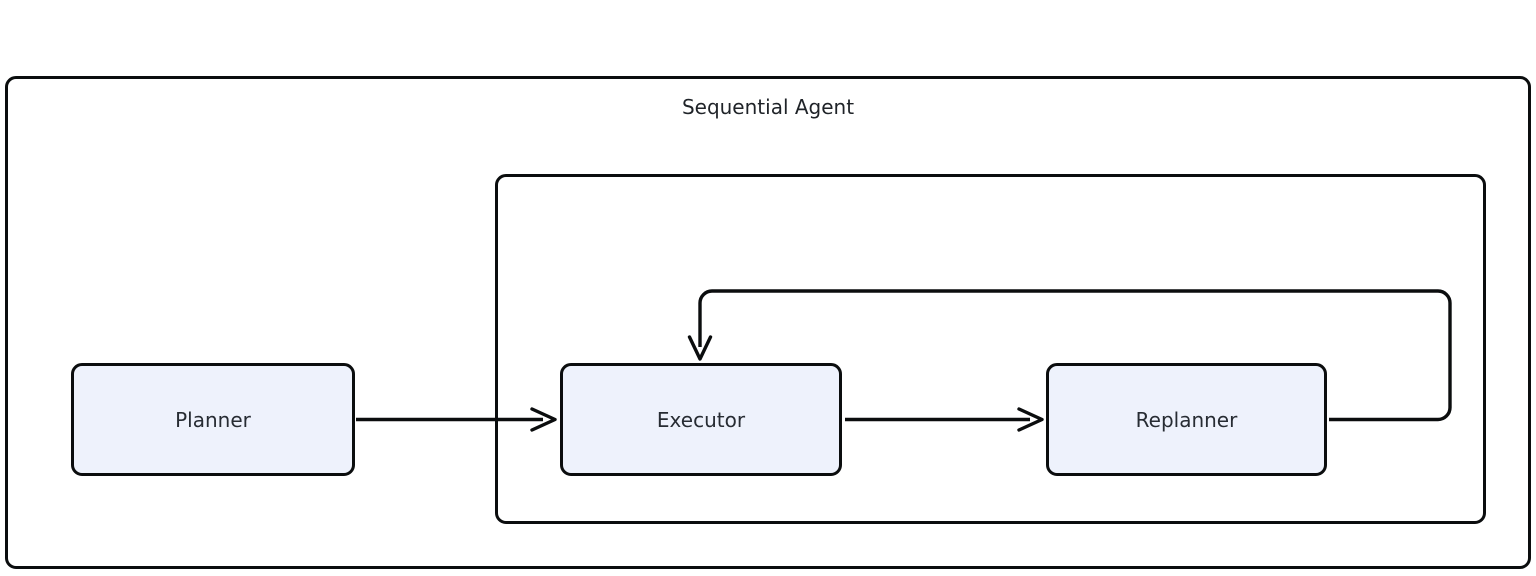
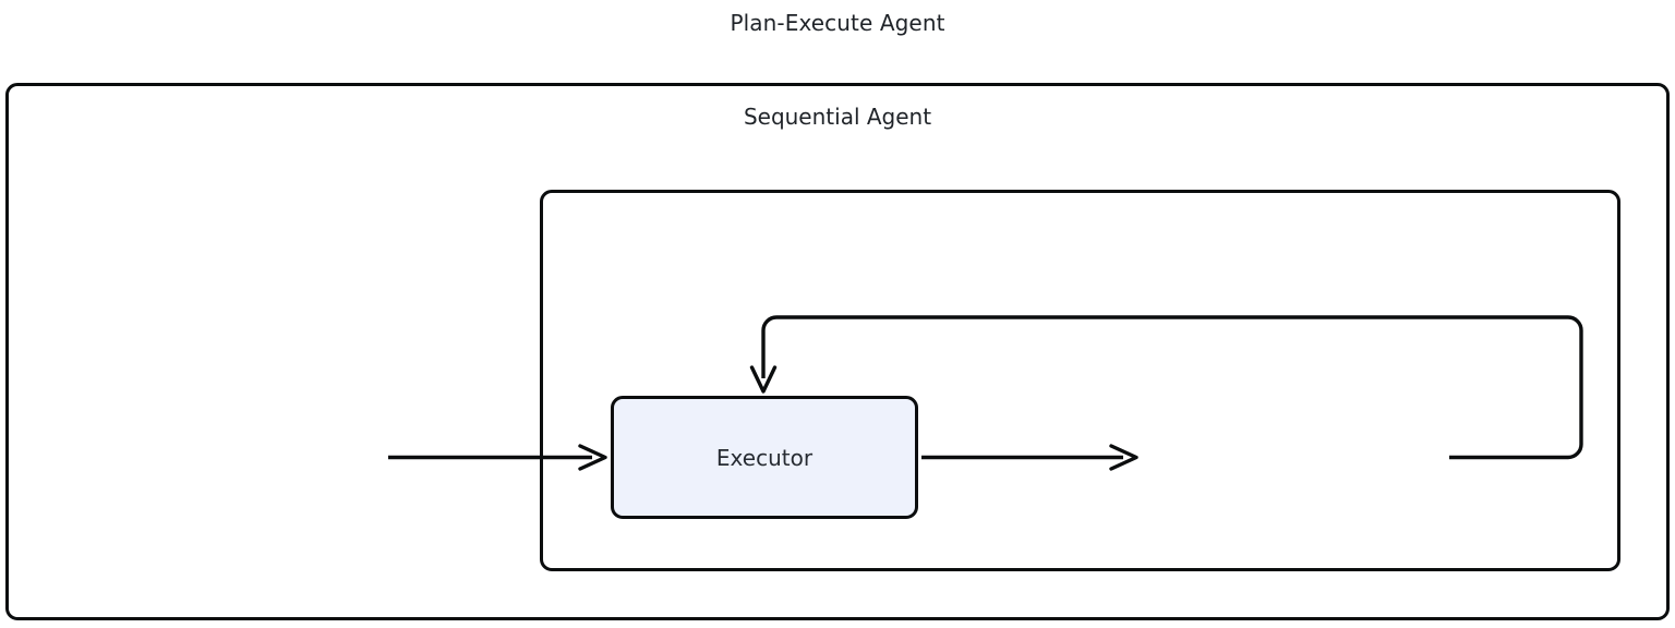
+ Plan-Execute Agent
  Sequential Agent
- Planner
  Executor
- Replanner
